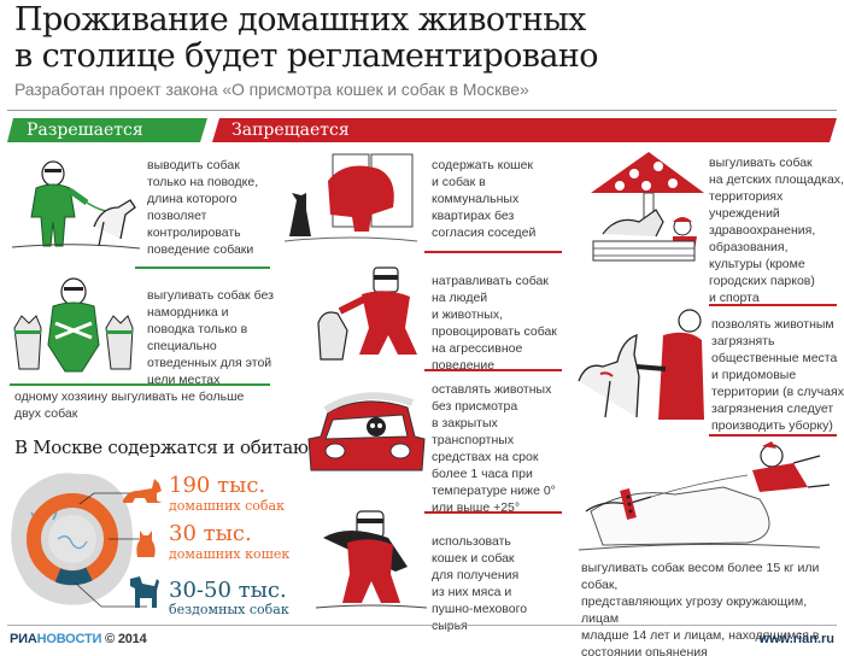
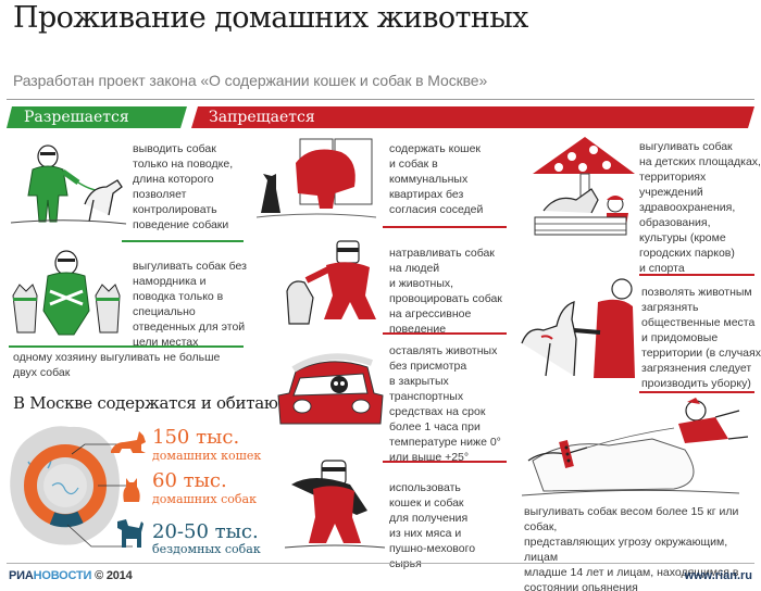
  Проживание домашних животных
- в столице будет регламентировано
- Разработан проект закона «О присмотра кошек и собак в Москве»
+ Разработан проект закона «О содержании кошек и собак в Москве»
  Разрешается
  Запрещается
  выводить собак
  только на поводке,
  длина которого
  позволяет
  контролировать
  поведение собаки
  выгуливать собак без
  намордника и
  поводка только в
  специально
  отведенных для этой
  цели местах
  одному хозяину выгуливать не больше
  двух собак
  В Москве содержатся и обитаю
- 190 тыс.
+ 150 тыс.
- домашних собак
+ домашних кошек
- 30 тыс.
+ 60 тыс.
- домашних кошек
+ домашних собак
- 30-50 тыс.
+ 20-50 тыс.
  бездомных собак
  содержать кошек
  и собак в
  коммунальных
  квартирах без
  согласия соседей
  натравливать собак
  на людей
  и животных,
  провоцировать собак
  на агрессивное
  поведение
  оставлять животных
  без присмотра
  в закрытых
  транспортных
  средствах на срок
  более 1 часа при
  температуре ниже 0°
  или выше +25°
  использовать
  кошек и собак
  для получения
  из них мяса и
  пушно-мехового
  сырья
  выгуливать собак
  на детских площадках,
  территориях
  учреждений
  здравоохранения,
  образования,
  культуры (кроме
  городских парков)
  и спорта
  позволять животным
  загрязнять
  общественные места
  и придомовые
  территории (в случаях
  загрязнения следует
  производить уборку)
  выгуливать собак весом более 15 кг или собак,
  представляющих угрозу окружающим, лицам
  младше 14 лет и лицам, находящимся в
  состоянии опьянения
  РИАНОВОСТИ © 2014
  www.rian.ru
